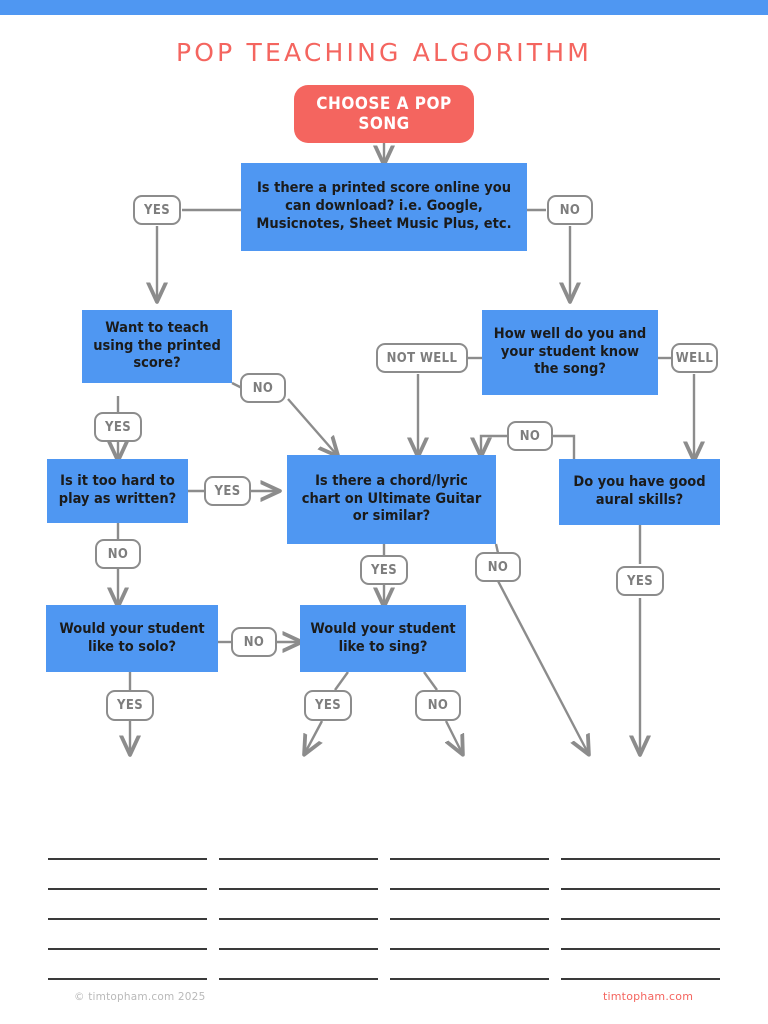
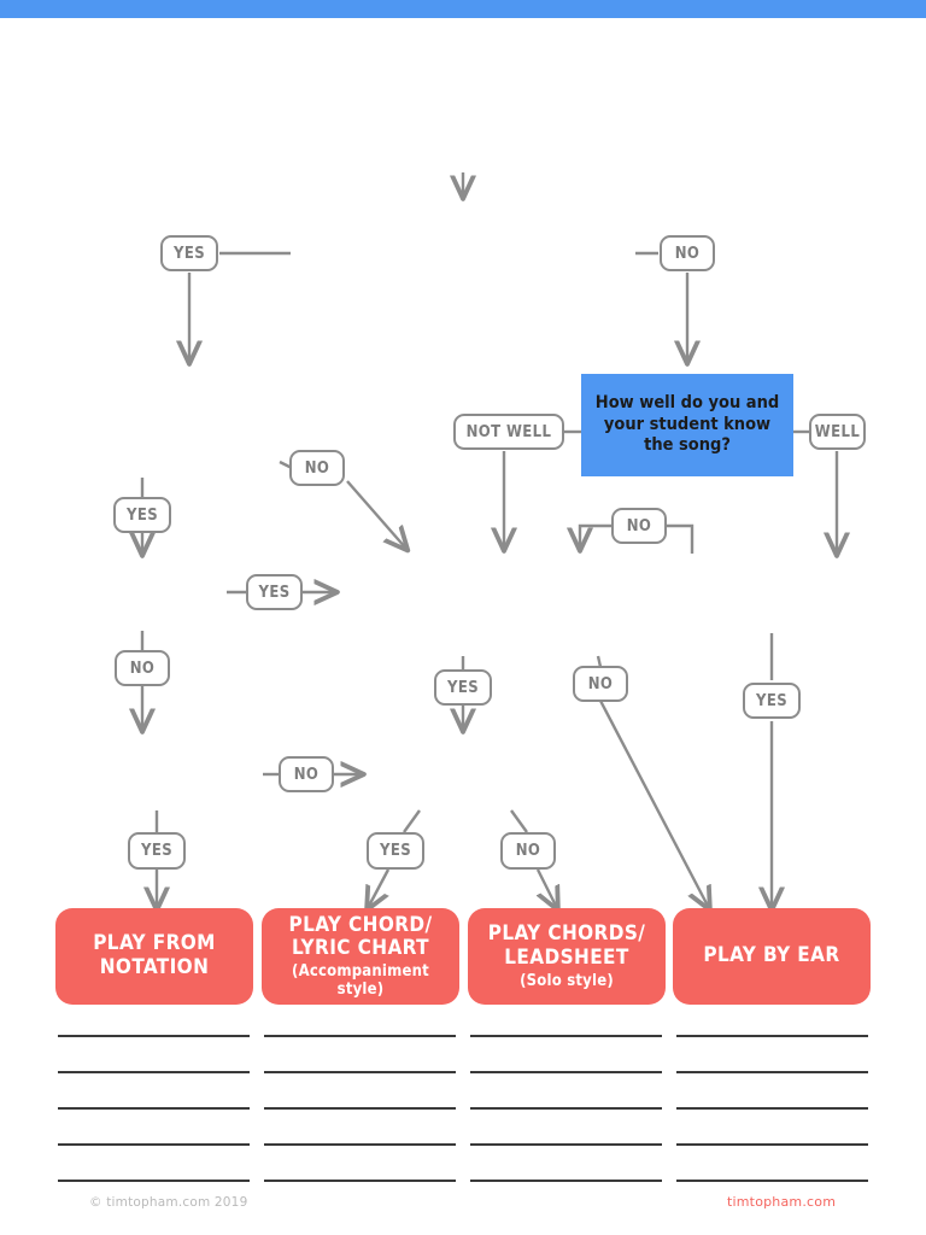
- POP TEACHING ALGORITHM
- CHOOSE A POP SONG
- Is there a printed score online you can download? i.e. Google, Musicnotes, Sheet Music Plus, etc.
- Want to teach using the printed score?
  How well do you and your student know the song?
- Is it too hard to play as written?
- Is there a chord/lyric chart on Ultimate Guitar or similar?
- Do you have good aural skills?
- Would your student like to solo?
- Would your student like to sing?
  YES
  NO
  YES
  NO
  NOT WELL
  WELL
  YES
  NO
  NO
  YES
  NO
  YES
  NO
  YES
  YES
  NO
+ PLAY FROM
+ NOTATION
+ PLAY CHORD/
+ LYRIC CHART
+ (Accompaniment style)
+ PLAY CHORDS/
+ LEADSHEET
+ (Solo style)
+ PLAY BY EAR
- © timtopham.com 2025
+ © timtopham.com 2019
  timtopham.com
